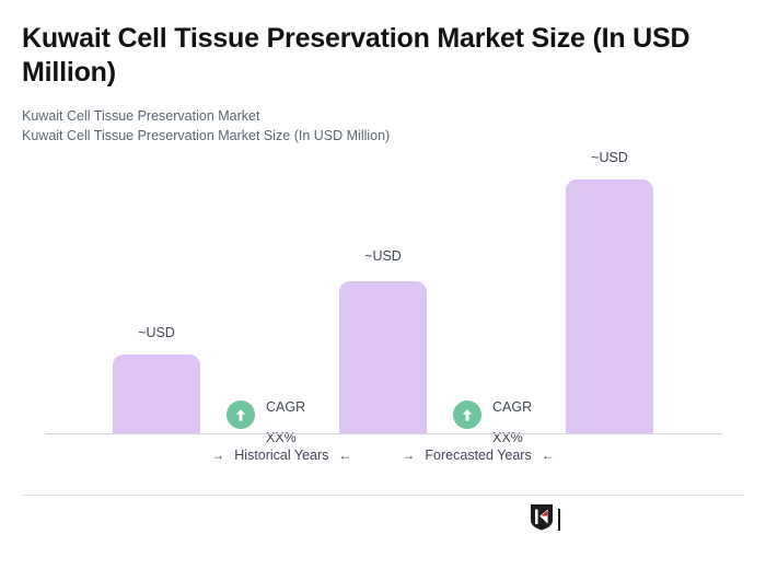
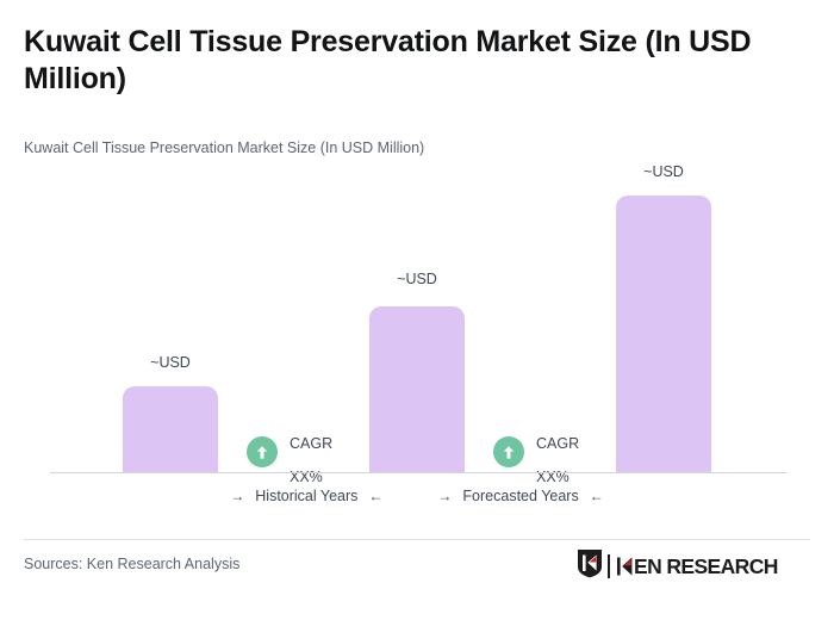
  Kuwait Cell Tissue Preservation Market Size (In USD Million)
- Kuwait Cell Tissue Preservation Market
  Kuwait Cell Tissue Preservation Market Size (In USD Million)
  ~USD
  CAGR
  XX%
  ~USD
  CAGR
  XX%
  ~USD
  →
  Historical Years
  ←
  →
  Forecasted Years
  ←
+ Sources: Ken Research Analysis
+ EN RESEARCH
